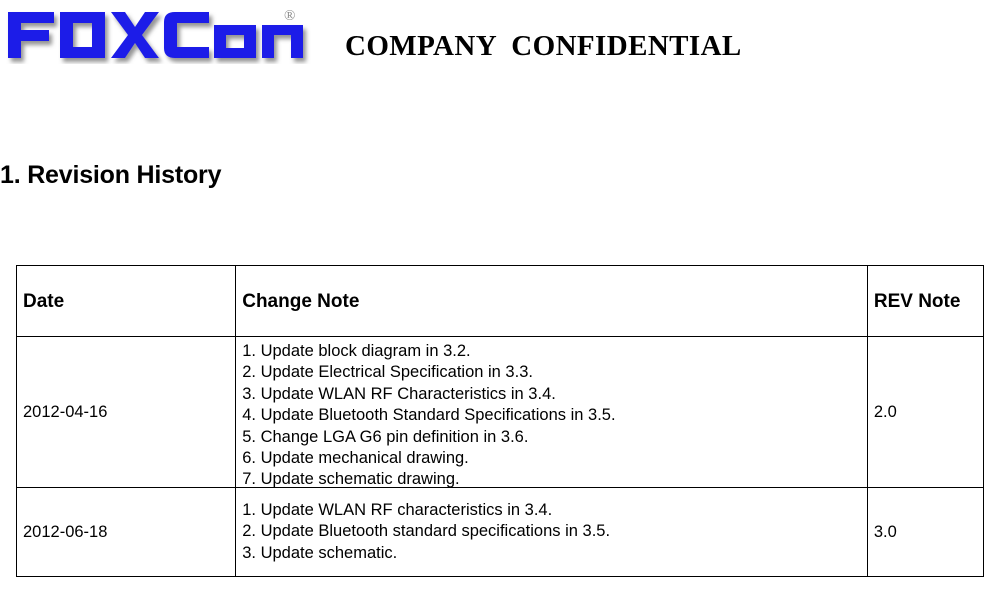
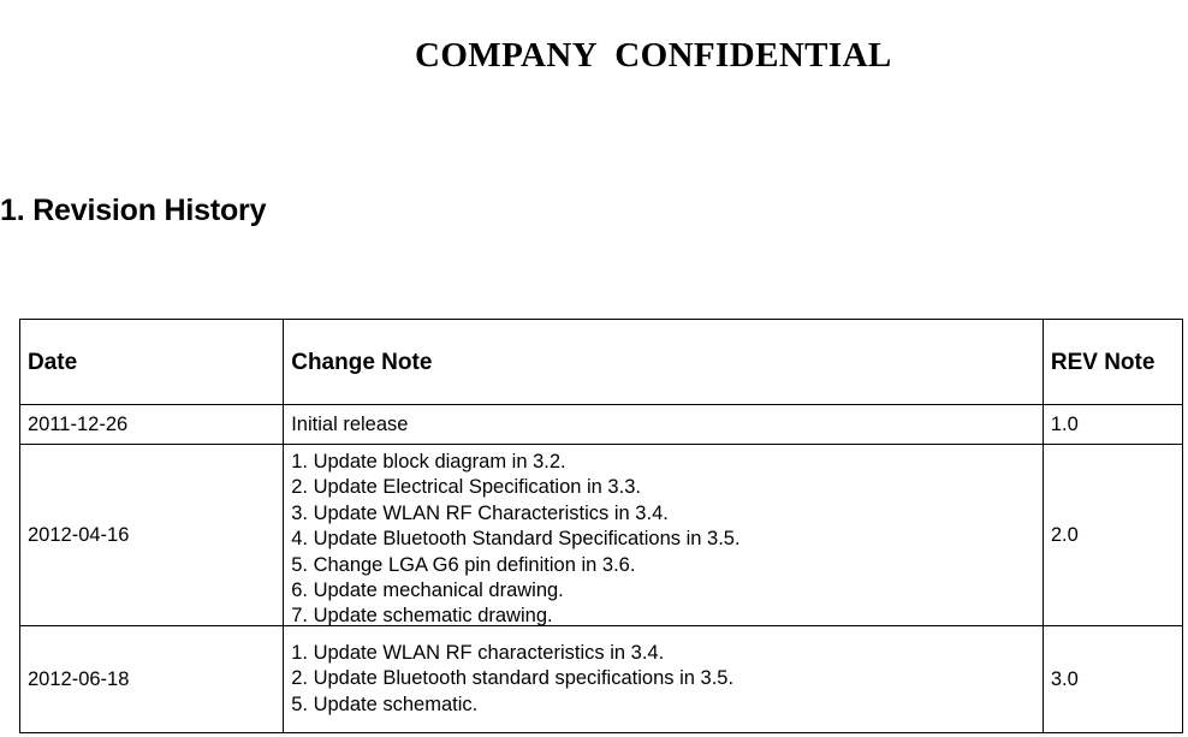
- ®
  COMPANY CONFIDENTIAL
  1. Revision History
  Date	Change Note	REV Note
+ 2011-12-26	Initial release	1.0
  2012-04-16	1. Update block diagram in 3.2. 2. Update Electrical Specification in 3.3. 3. Update WLAN RF Characteristics in 3.4. 4. Update Bluetooth Standard Specifications in 3.5. 5. Change LGA G6 pin definition in 3.6. 6. Update mechanical drawing. 7. Update schematic drawing.	2.0
- 2012-06-18	1. Update WLAN RF characteristics in 3.4. 2. Update Bluetooth standard specifications in 3.5. 3. Update schematic.	3.0
+ 2012-06-18	1. Update WLAN RF characteristics in 3.4. 2. Update Bluetooth standard specifications in 3.5. 5. Update schematic.	3.0
